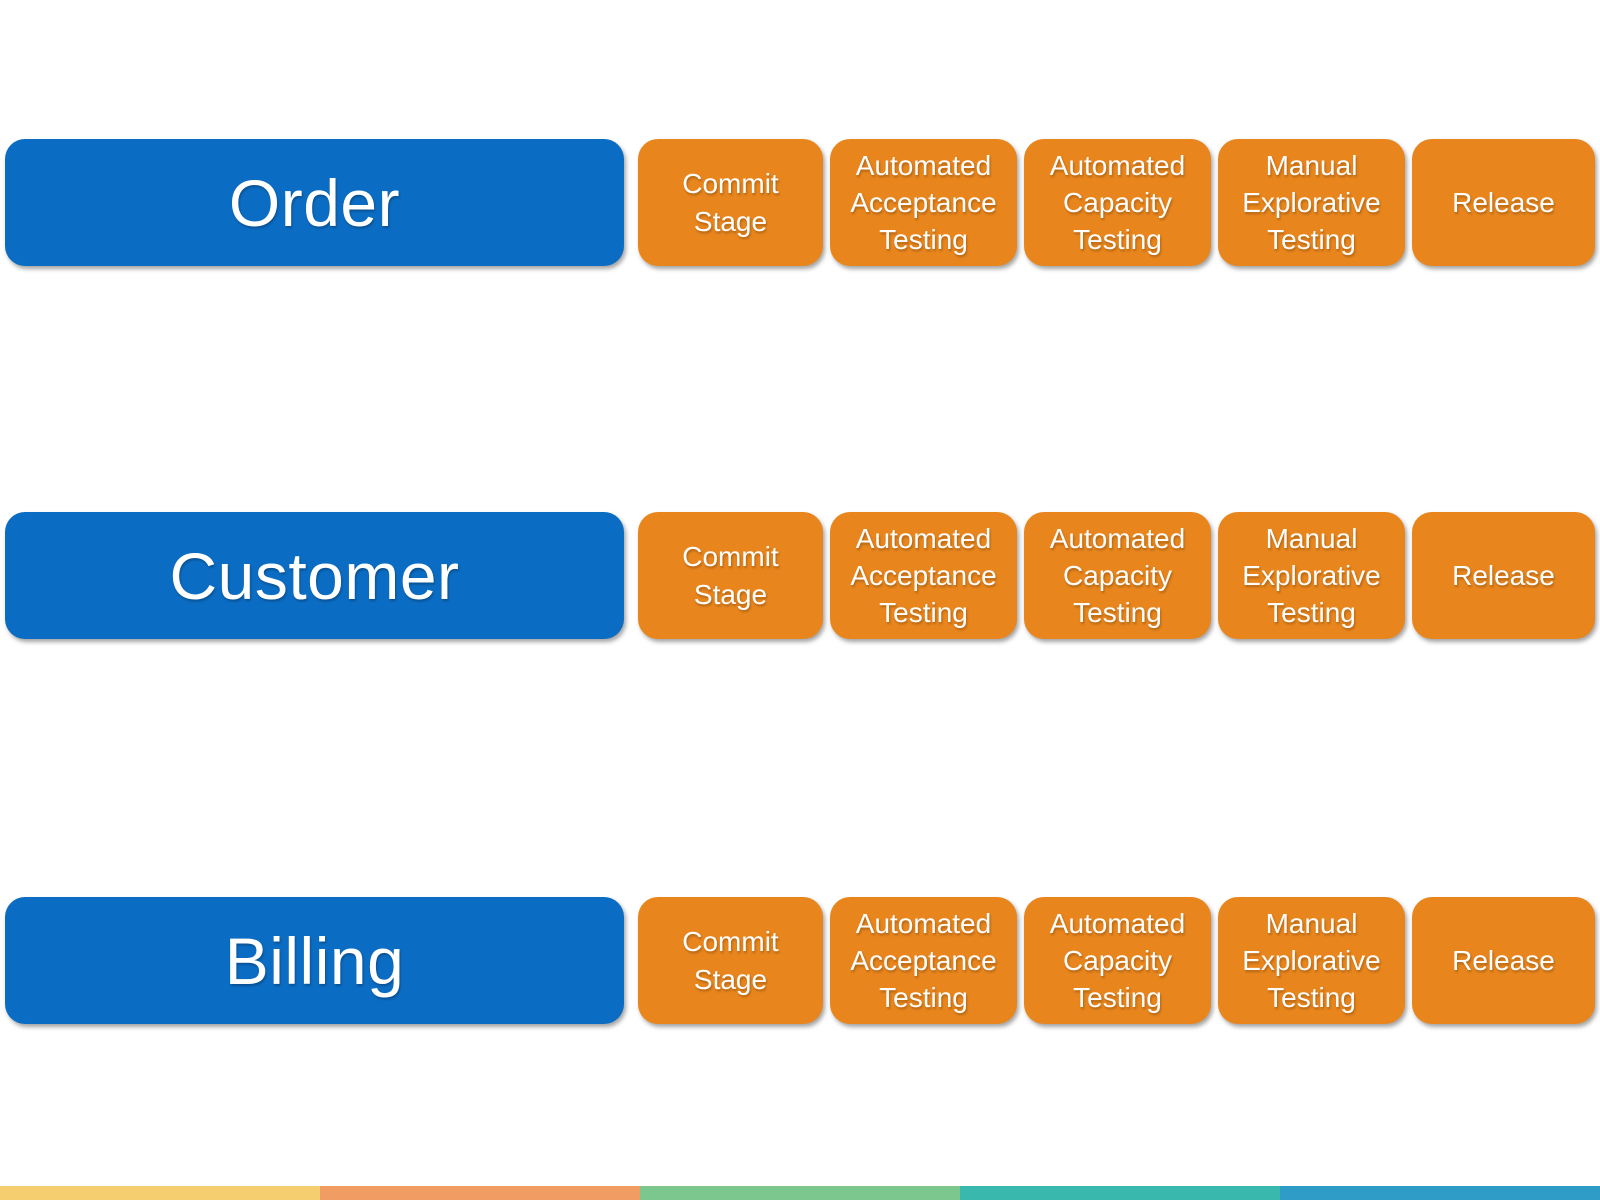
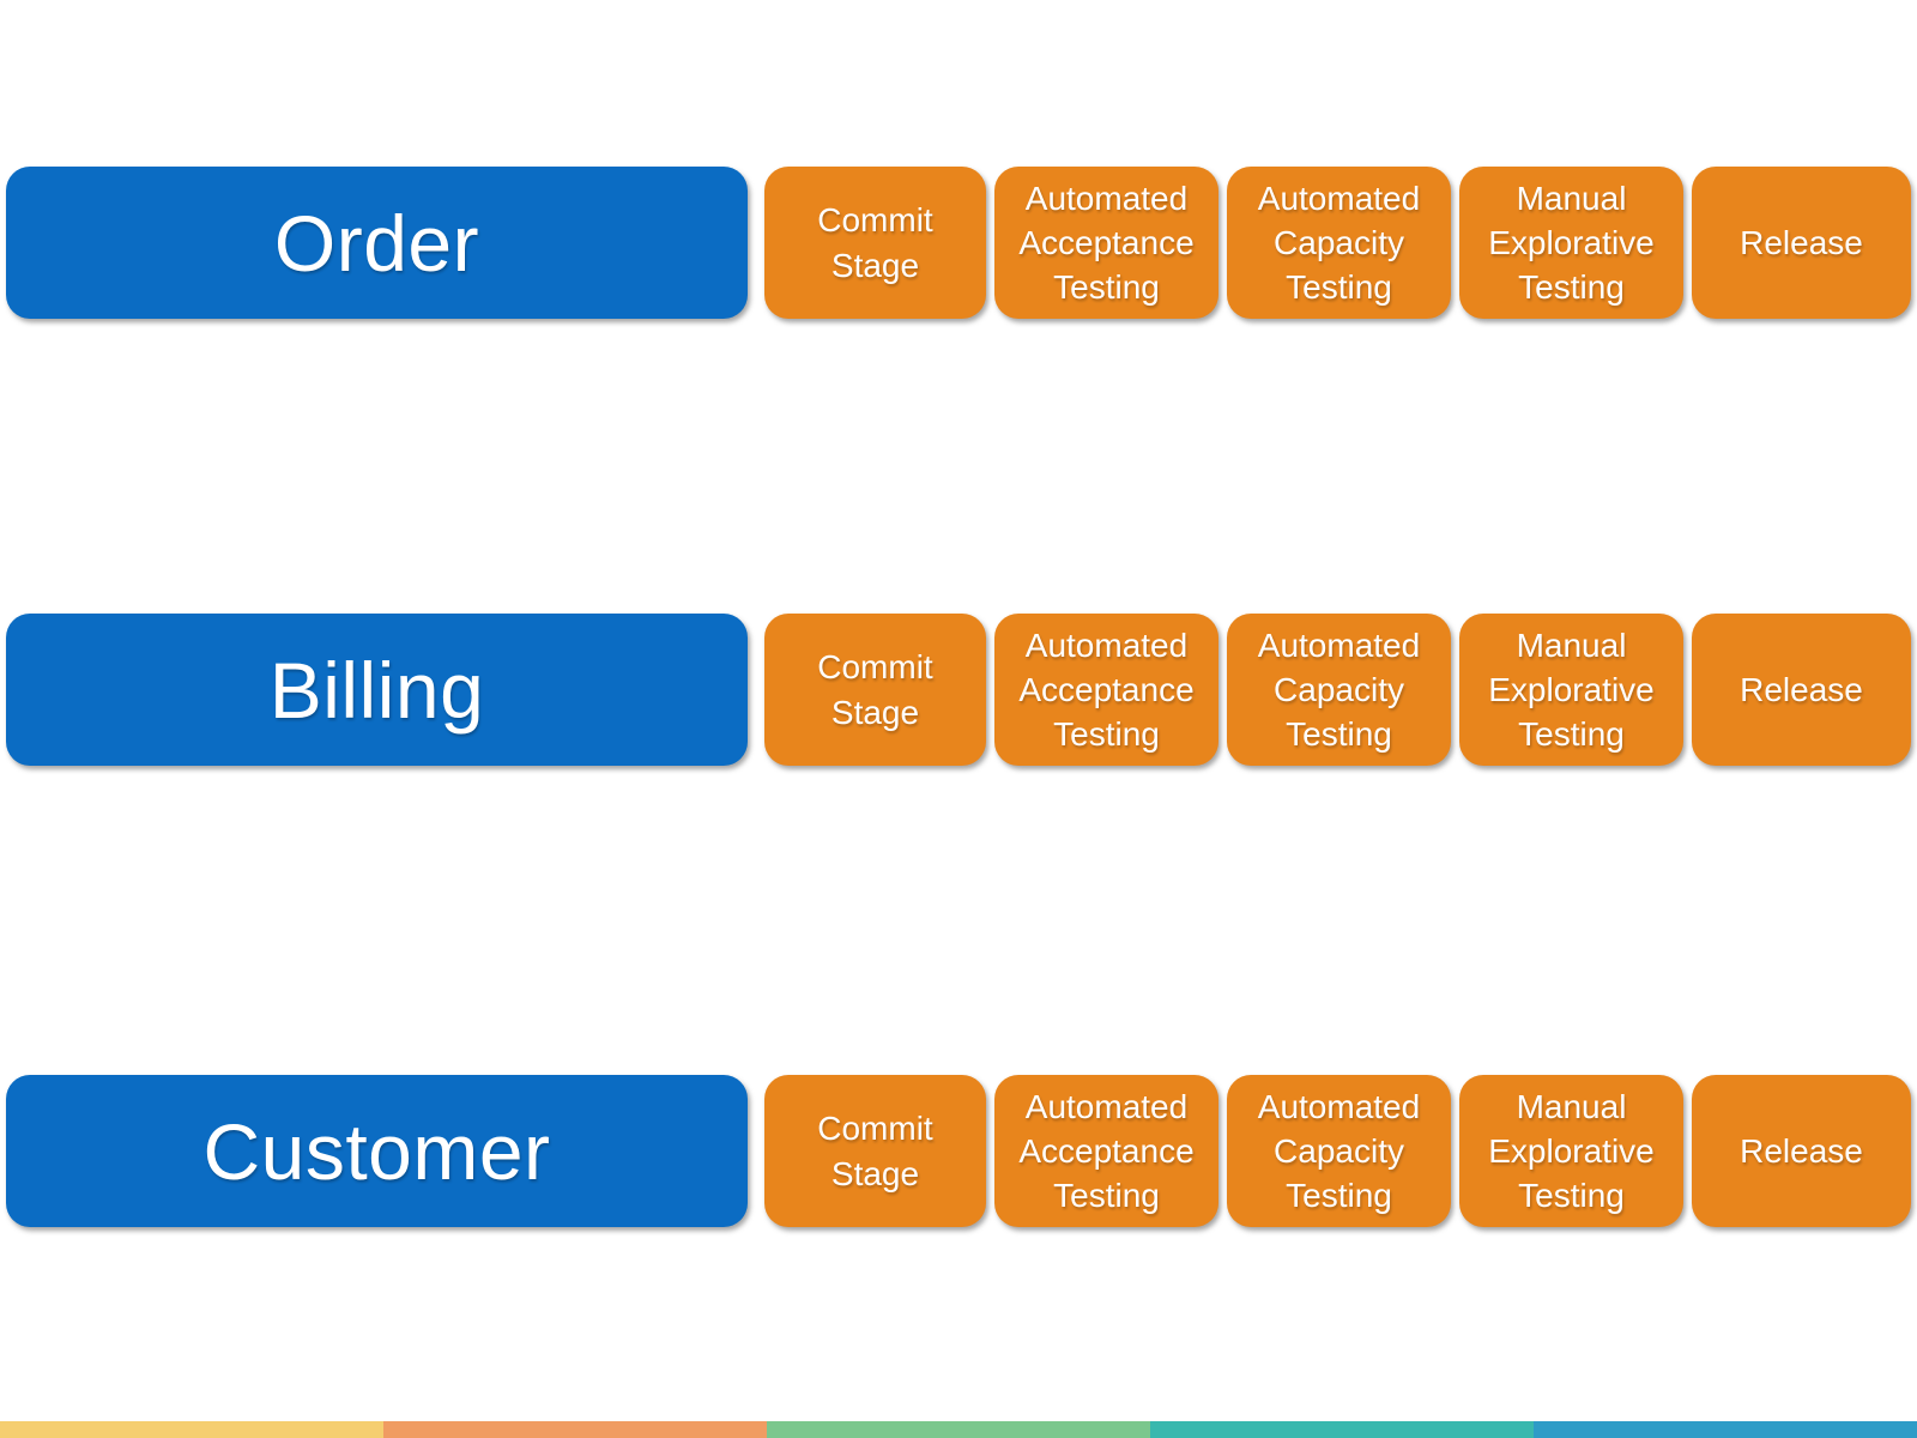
  Order
  Commit Stage
  Automated Acceptance Testing
  Automated Capacity Testing
  Manual Explorative Testing
  Release
- Customer
+ Billing
  Commit Stage
  Automated Acceptance Testing
  Automated Capacity Testing
  Manual Explorative Testing
  Release
- Billing
+ Customer
  Commit Stage
  Automated Acceptance Testing
  Automated Capacity Testing
  Manual Explorative Testing
  Release
